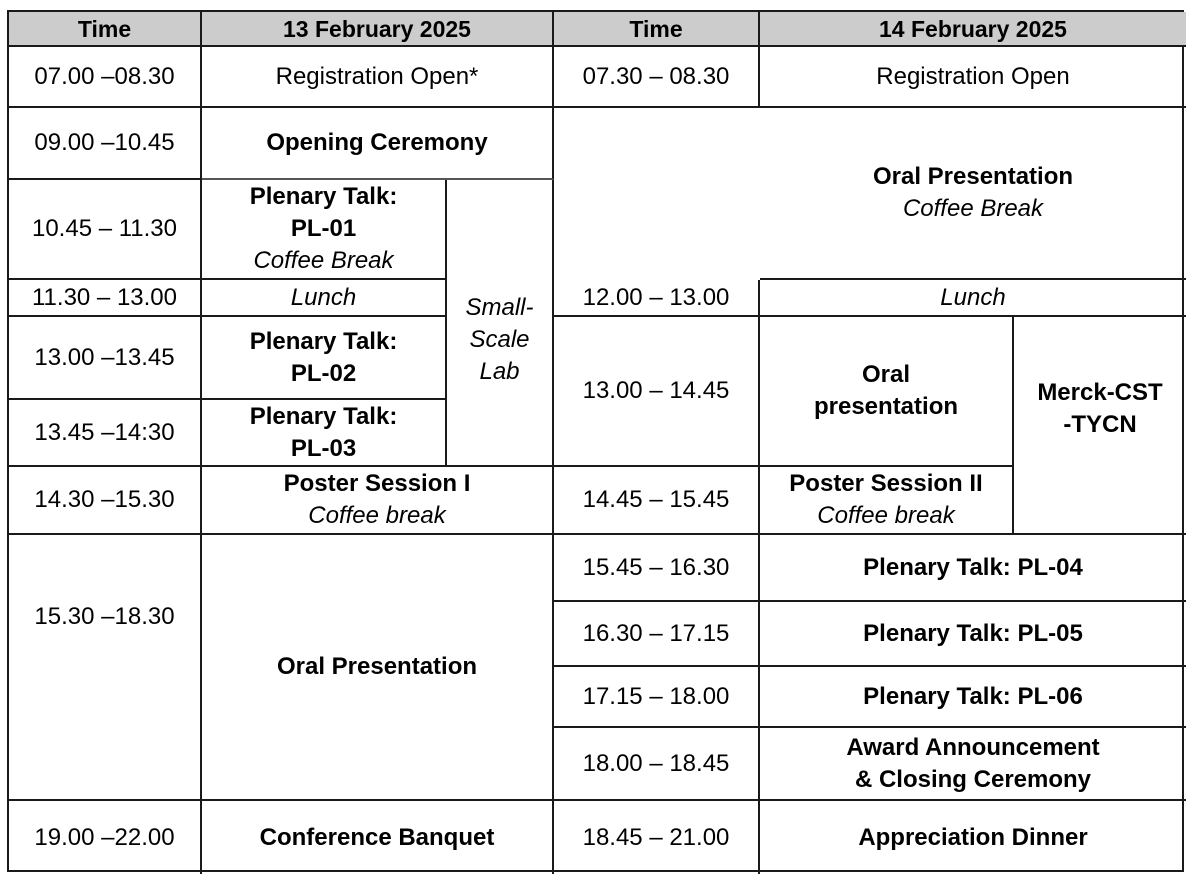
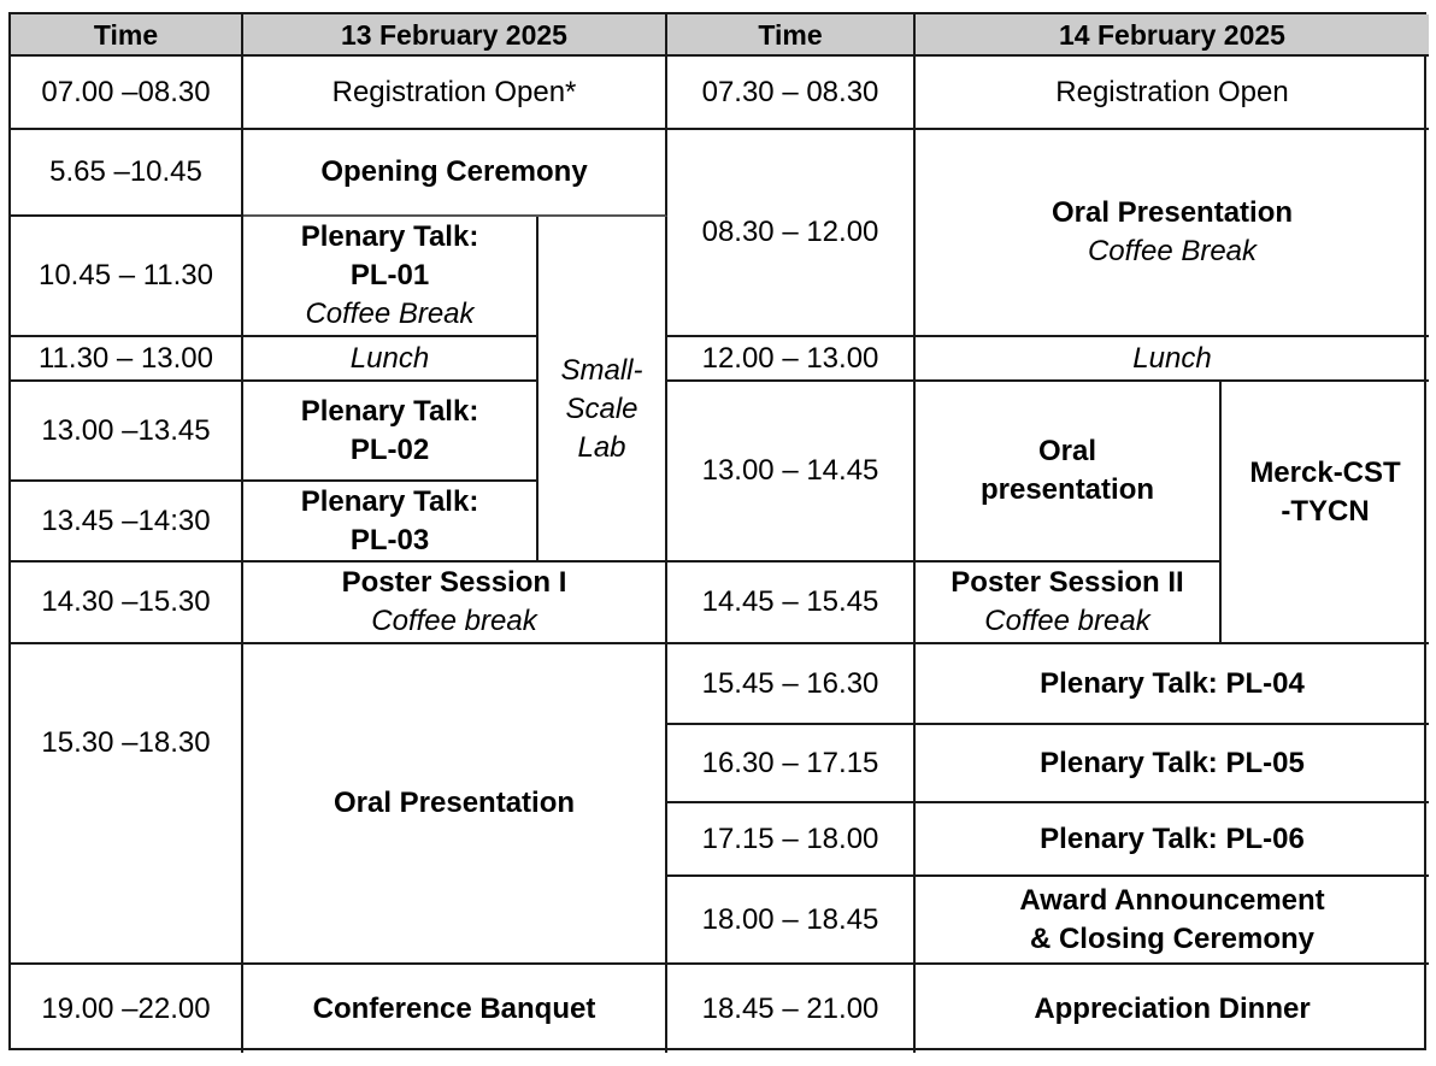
  Time
  13 February 2025
  Time
  14 February 2025
  07.00 –08.30
  Registration Open*
- 09.00 –10.45
+ 5.65 –10.45
  Opening Ceremony
  10.45 – 11.30
  Plenary Talk:
  PL-01
  Coffee Break
  Small-
  Scale
  Lab
  11.30 – 13.00
  Lunch
  13.00 –13.45
  Plenary Talk:
  PL-02
  13.45 –14:30
  Plenary Talk:
  PL-03
  14.30 –15.30
  Poster Session I
  Coffee break
  15.30 –18.30
  Oral Presentation
  19.00 –22.00
  Conference Banquet
  07.30 – 08.30
  Registration Open
+ 08.30 – 12.00
  Oral Presentation
  Coffee Break
  12.00 – 13.00
  Lunch
  13.00 – 14.45
  Oral
  presentation
  Merck-CST
  -TYCN
  14.45 – 15.45
  Poster Session II
  Coffee break
  15.45 – 16.30
  Plenary Talk: PL-04
  16.30 – 17.15
  Plenary Talk: PL-05
  17.15 – 18.00
  Plenary Talk: PL-06
  18.00 – 18.45
  Award Announcement
  & Closing Ceremony
  18.45 – 21.00
  Appreciation Dinner
